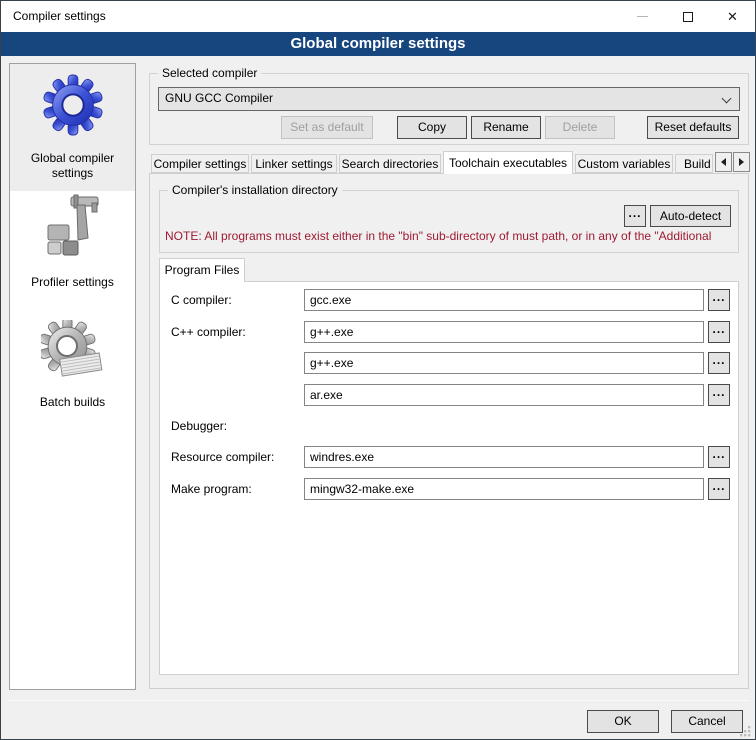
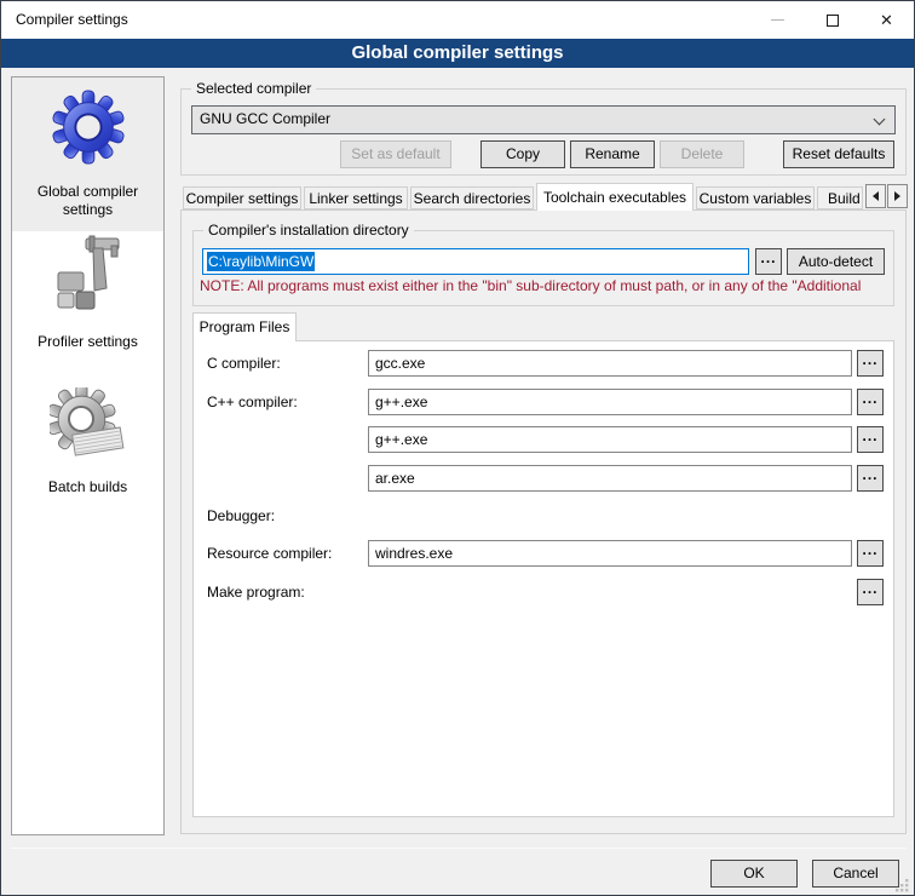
  Compiler settings
  ✕
  Global compiler settings
  Global compiler settings
  Profiler settings
  Batch builds
  Selected compiler
  GNU GCC Compiler
  Set as default
  Copy
  Rename
  Delete
  Reset defaults
  Compiler settings
  Linker settings
  Search directories
  Toolchain executables
  Custom variables
  Compiler's installation directory
+ C:\raylib\MinGW
  ...
  Auto-detect
  NOTE: All programs must exist either in the "bin" sub-directory of must path, or in any of the "Additional
  Program Files
  C compiler:
  gcc.exe
  ...
  C++ compiler:
  g++.exe
  ...
  g++.exe
  ...
  ar.exe
  ...
  Debugger:
  Resource compiler:
  windres.exe
  ...
  Make program:
- mingw32-make.exe
  ...
  OK
  Cancel
